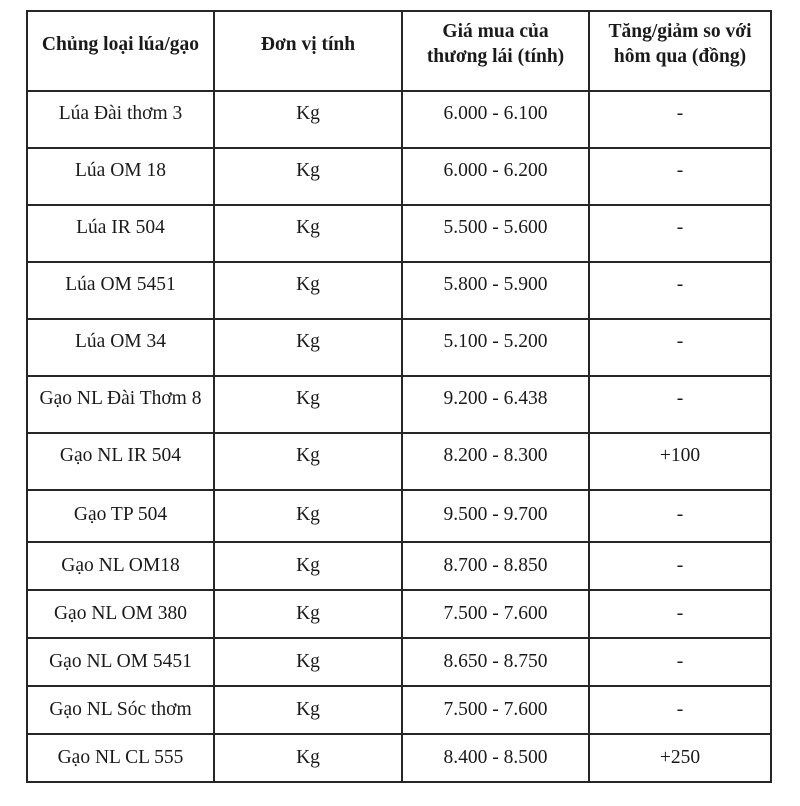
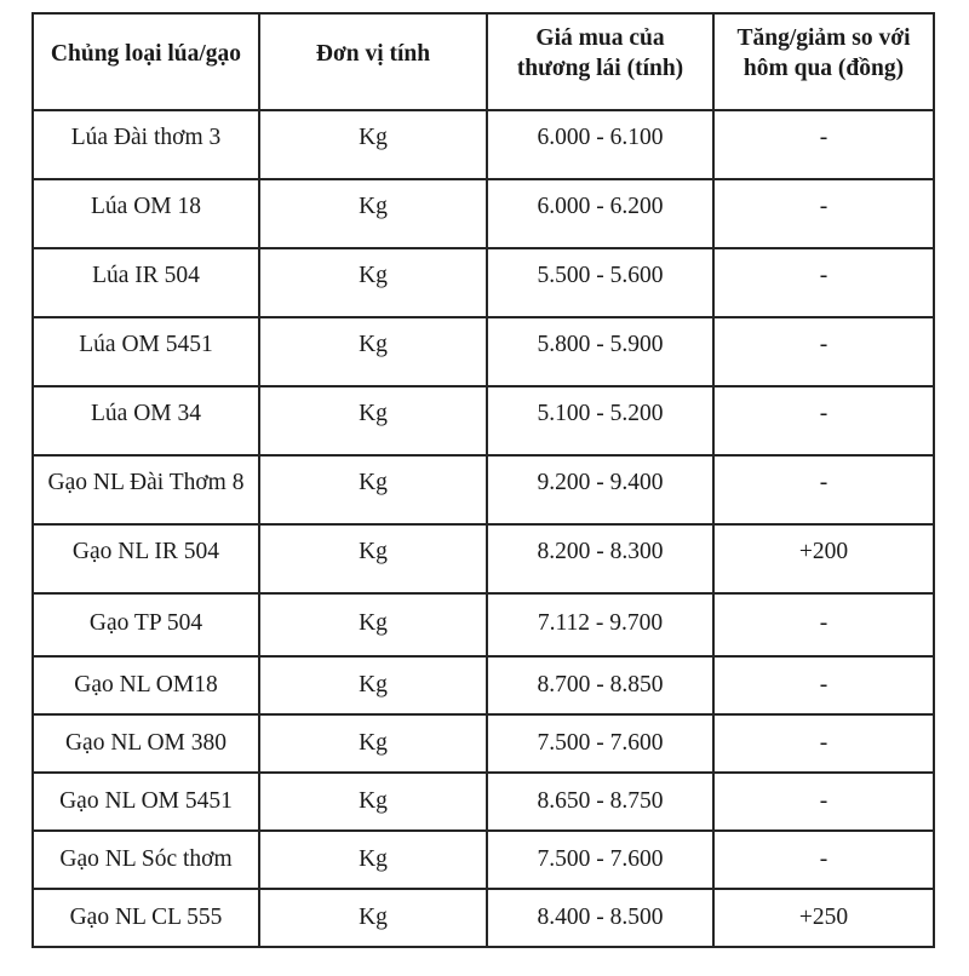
  Chủng loại lúa/gạo	Đơn vị tính	Giá mua của thương lái (tính)	Tăng/giảm so với hôm qua (đồng)
  Lúa Đài thơm 3	Kg	6.000 - 6.100	-
  Lúa OM 18	Kg	6.000 - 6.200	-
  Lúa IR 504	Kg	5.500 - 5.600	-
  Lúa OM 5451	Kg	5.800 - 5.900	-
  Lúa OM 34	Kg	5.100 - 5.200	-
- Gạo NL Đài Thơm 8	Kg	9.200 - 6.438	-
+ Gạo NL Đài Thơm 8	Kg	9.200 - 9.400	-
- Gạo NL IR 504	Kg	8.200 - 8.300	+100
+ Gạo NL IR 504	Kg	8.200 - 8.300	+200
- Gạo TP 504	Kg	9.500 - 9.700	-
+ Gạo TP 504	Kg	7.112 - 9.700	-
  Gạo NL OM18	Kg	8.700 - 8.850	-
  Gạo NL OM 380	Kg	7.500 - 7.600	-
  Gạo NL OM 5451	Kg	8.650 - 8.750	-
  Gạo NL Sóc thơm	Kg	7.500 - 7.600	-
  Gạo NL CL 555	Kg	8.400 - 8.500	+250
